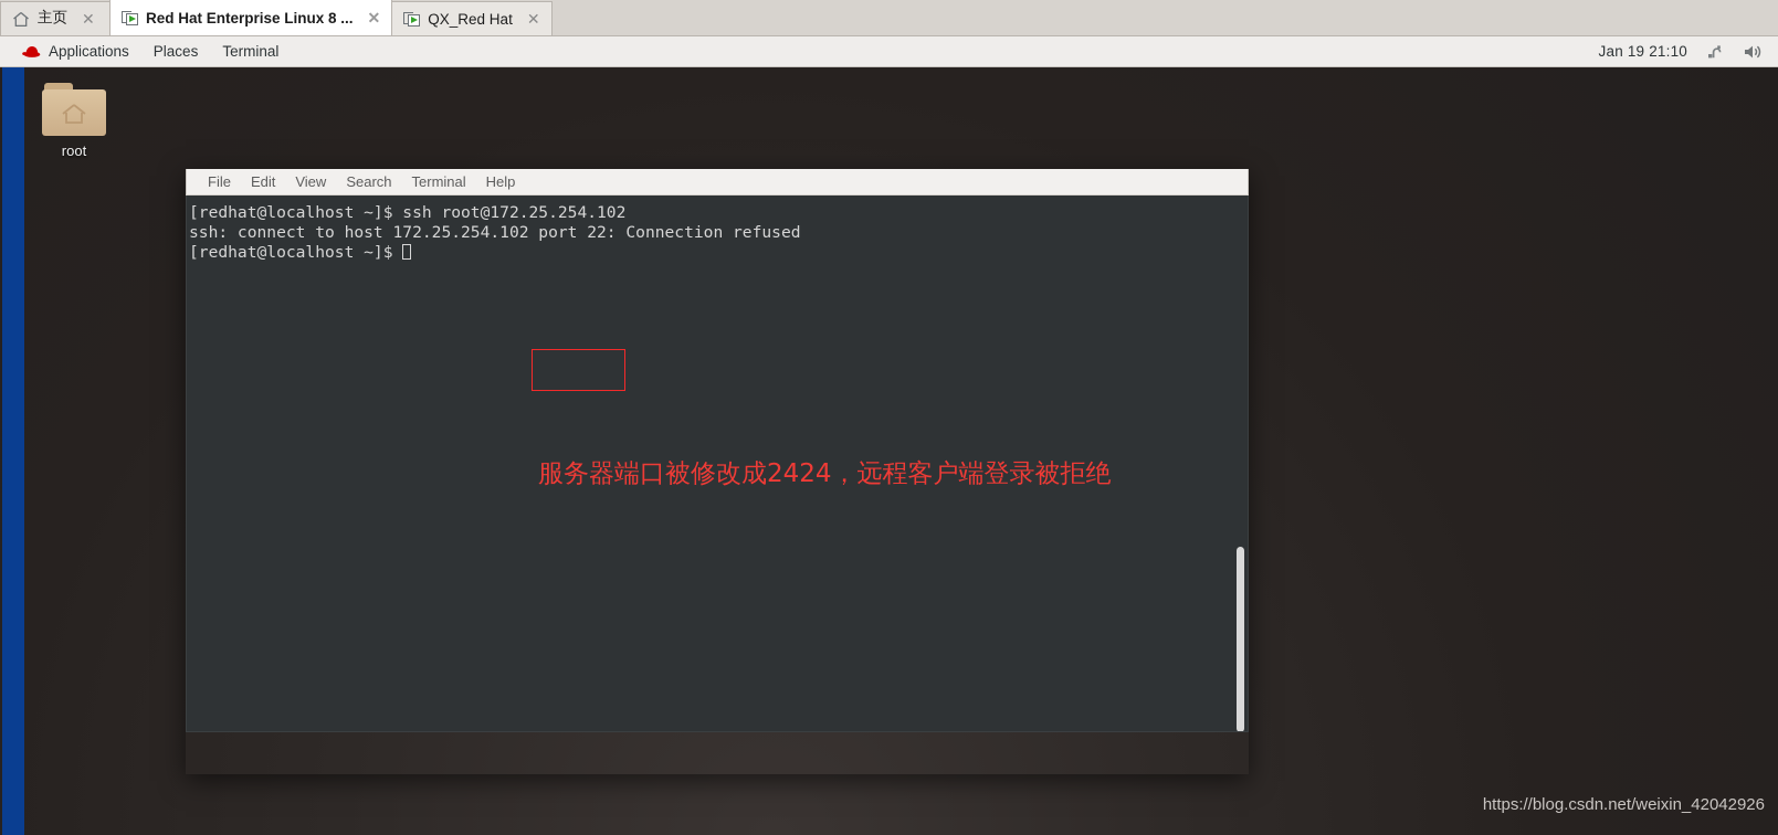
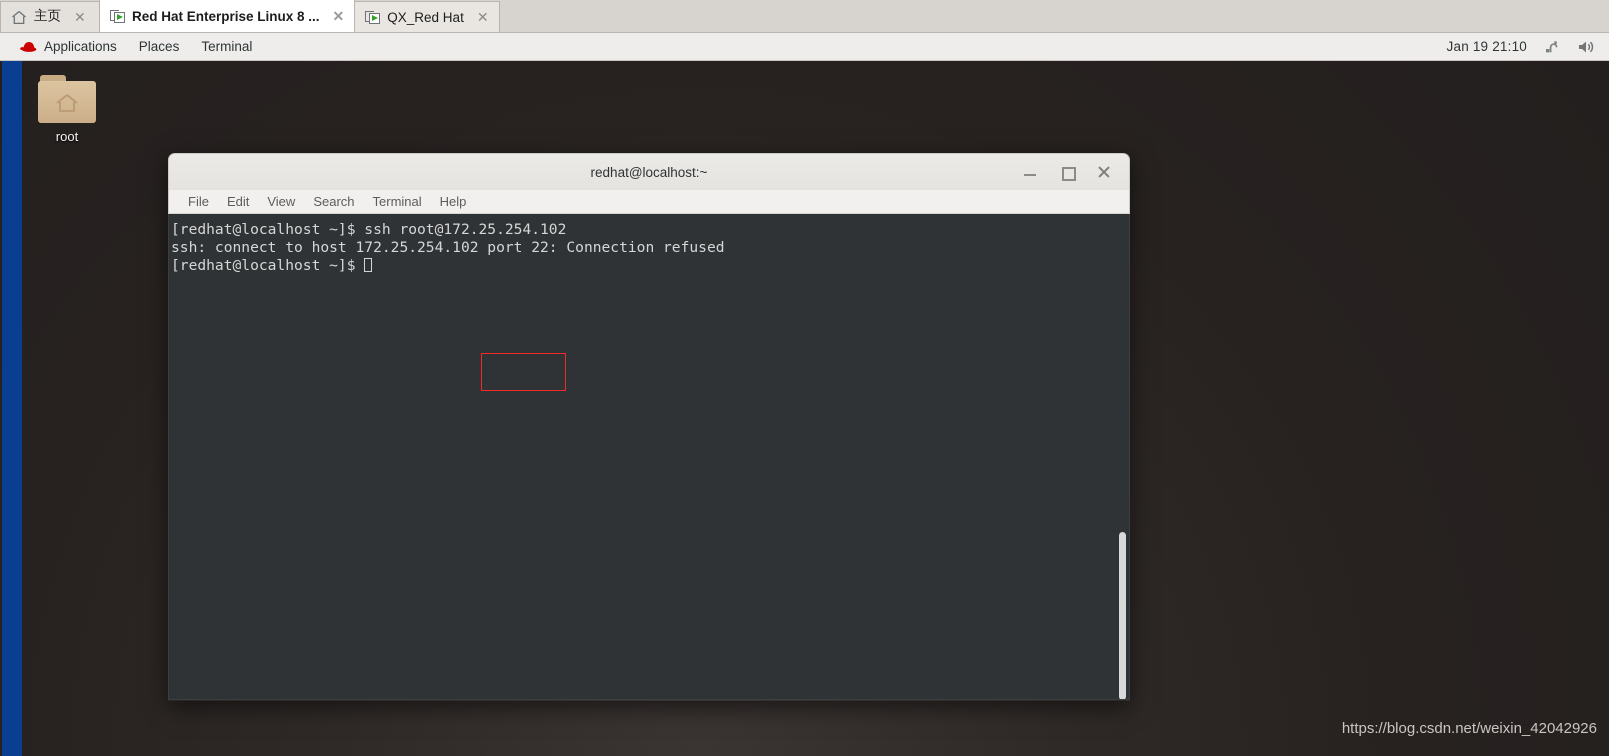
  主页
  ✕
  Red Hat Enterprise Linux 8 ...
  ✕
  QX_Red Hat
  ✕
  Applications
  Places
  Terminal
  Jan 19 21:10
  root
+ redhat@localhost:~
  File
  Edit
  View
  Search
  Terminal
  Help
  [redhat@localhost ~]$ ssh root@172.25.254.102 ssh: connect to host 172.25.254.102 port 22: Connection refused [redhat@localhost ~]$
- 服务器端口被修改成2424，远程客户端登录被拒绝
  https://blog.csdn.net/weixin_42042926
